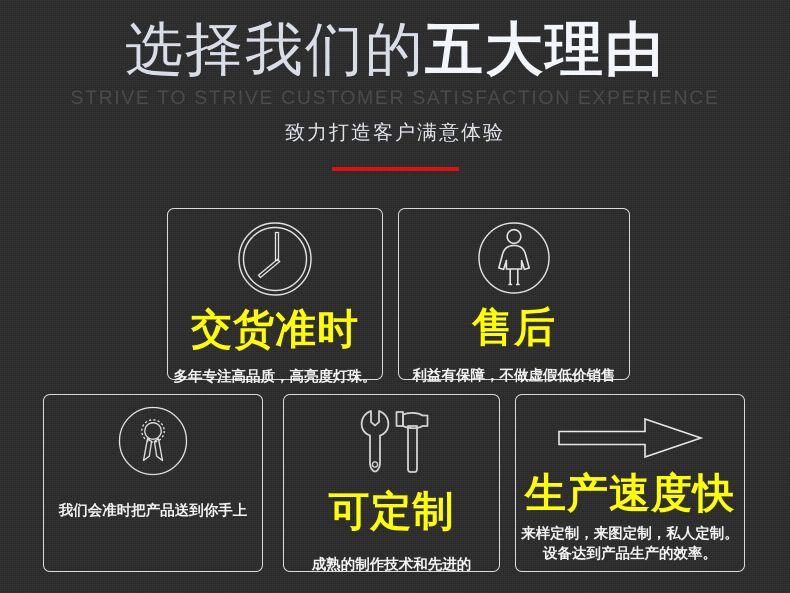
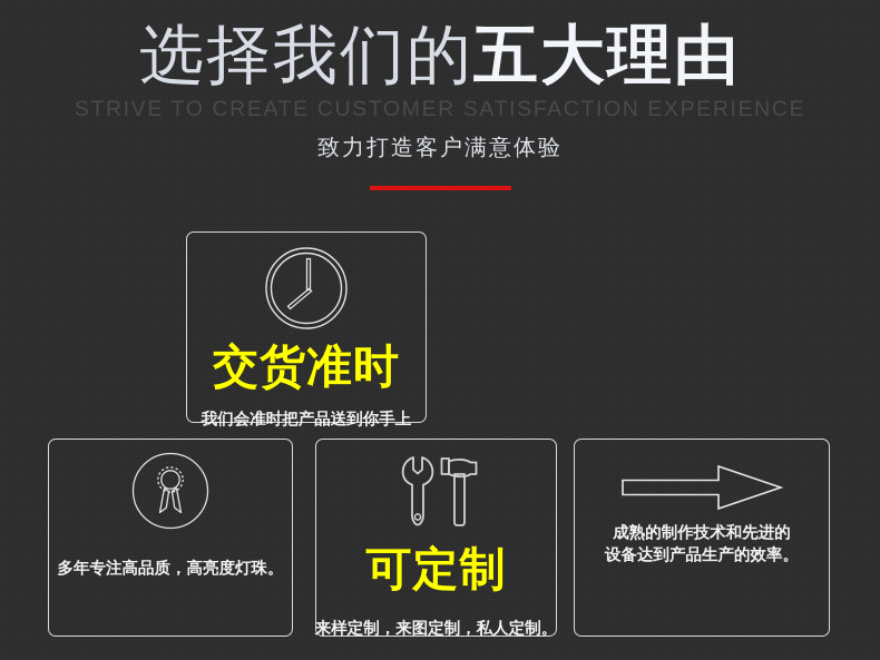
  选择我们的五大理由
- STRIVE TO STRIVE CUSTOMER SATISFACTION EXPERIENCE
+ STRIVE TO CREATE CUSTOMER SATISFACTION EXPERIENCE
  致力打造客户满意体验
  交货准时
- 多年专注高品质，高亮度灯珠。
+ 我们会准时把产品送到你手上
- 售后
- 利益有保障，不做虚假低价销售
- 我们会准时把产品送到你手上
+ 多年专注高品质，高亮度灯珠。
  可定制
- 成熟的制作技术和先进的
+ 来样定制，来图定制，私人定制。
- 生产速度快
- 来样定制，来图定制，私人定制。
+ 成熟的制作技术和先进的
  设备达到产品生产的效率。
